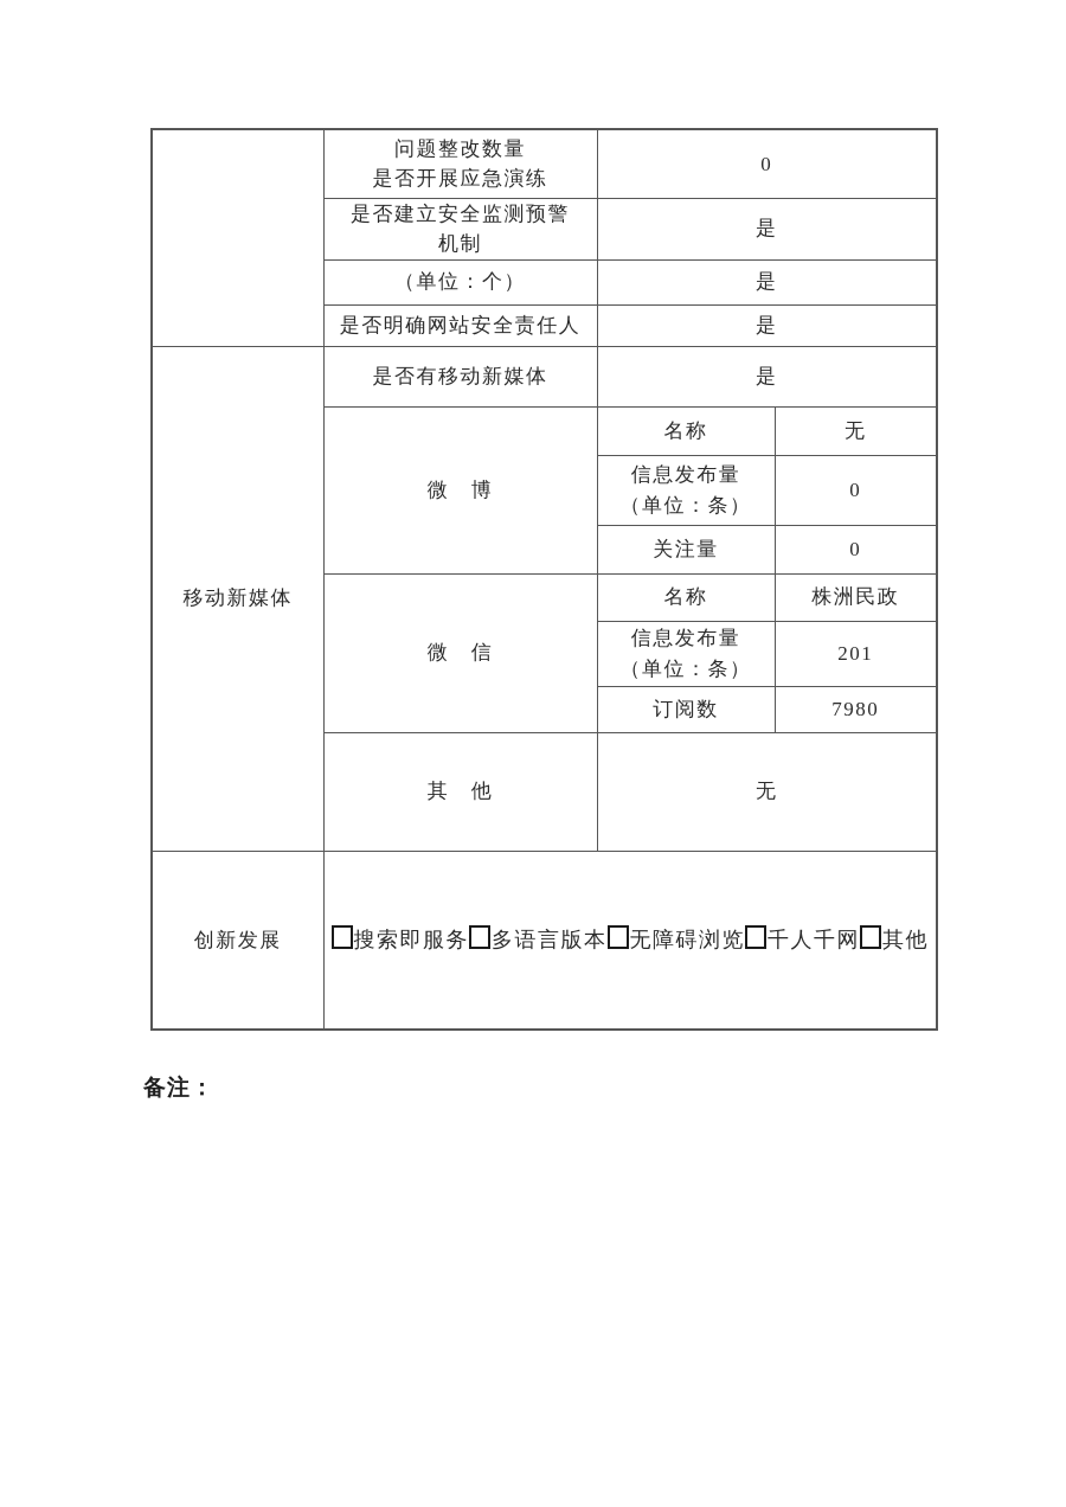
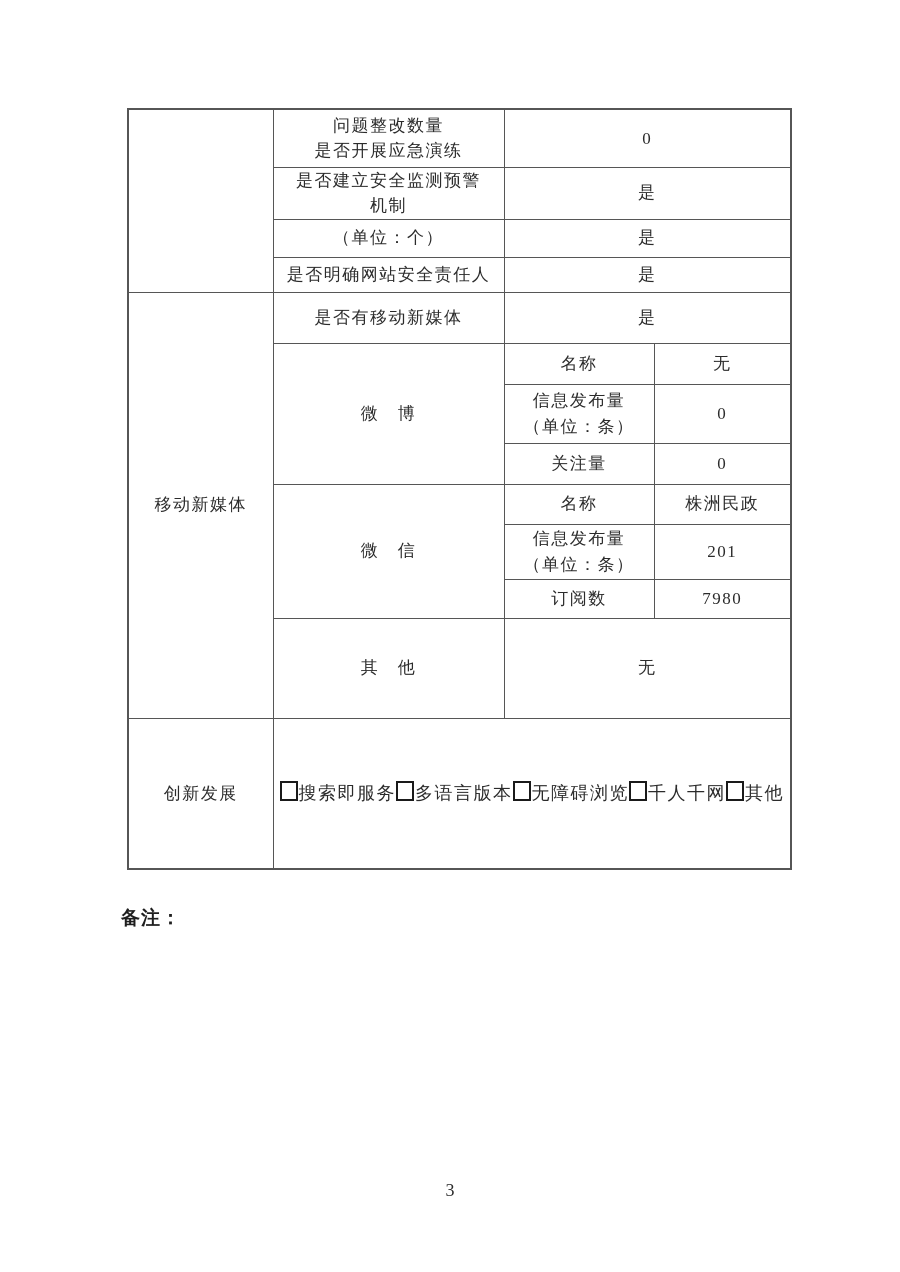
  	问题整改数量 是否开展应急演练	0
  是否建立安全监测预警 机制	是
  （单位：个）	是
  是否明确网站安全责任人	是
  移动新媒体	是否有移动新媒体	是
  微 博	名称	无
  信息发布量 （单位：条）	0
  关注量	0
  微 信	名称	株洲民政
  信息发布量 （单位：条）	201
  订阅数	7980
  其 他	无
  创新发展	搜索即服务 多语言版本 无障碍浏览 千人千网 其他
  备注：
+ 3
